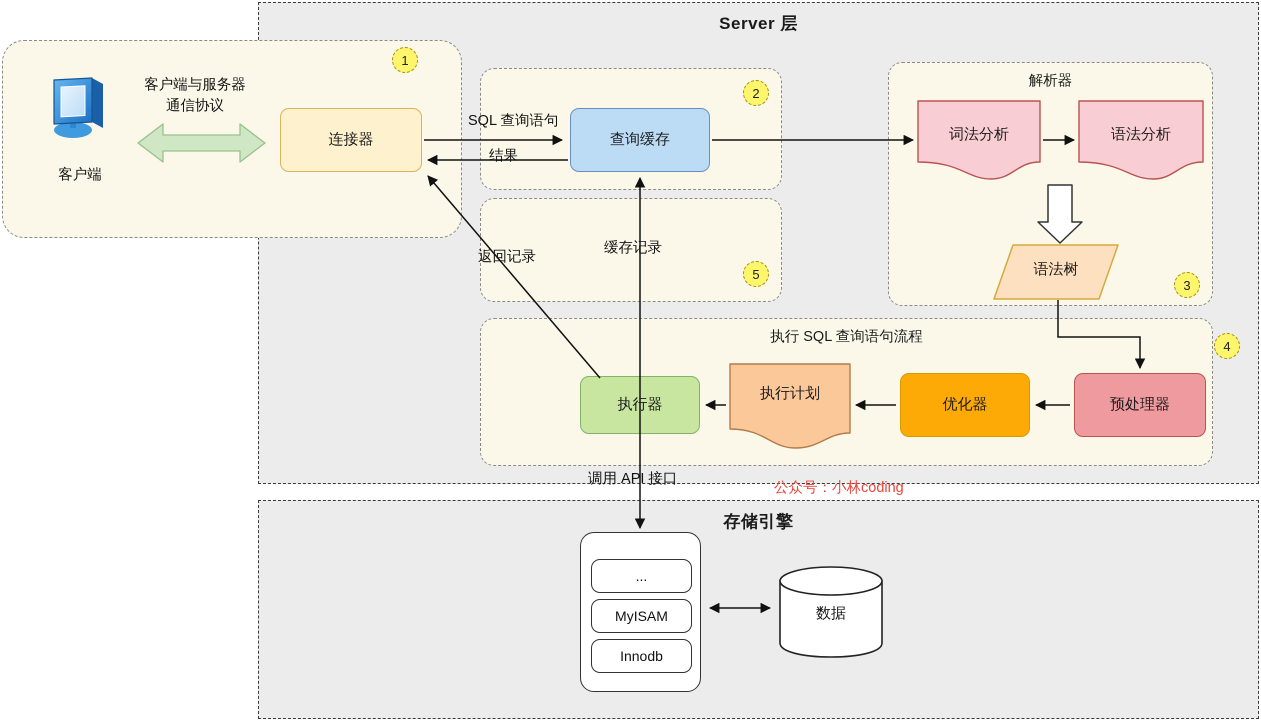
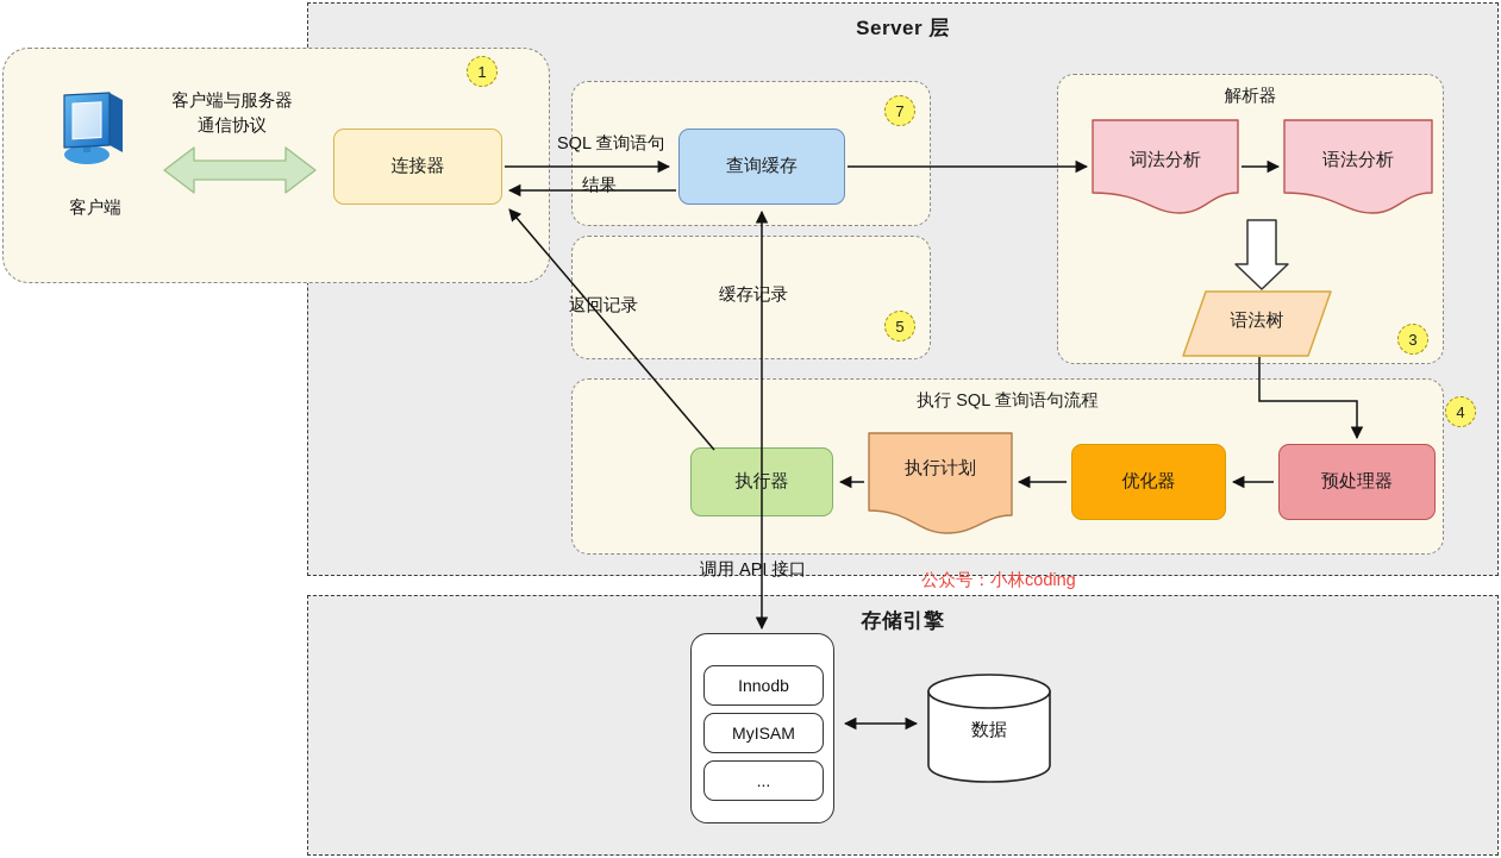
  Server 层
  存储引擎
  1
  客户端
  客户端与服务器
  通信协议
  连接器
- 2
+ 7
  5
  解析器
  3
  执行 SQL 查询语句流程
  4
  查询缓存
  词法分析
  语法分析
  语法树
  预处理器
  优化器
  执行计划
- ...
+ Innodb
  MyISAM
- Innodb
+ ...
  数据
  SQL 查询语句
  结果
  返回记录
  缓存录
  调用 API 接口
  公众号：小林coding
